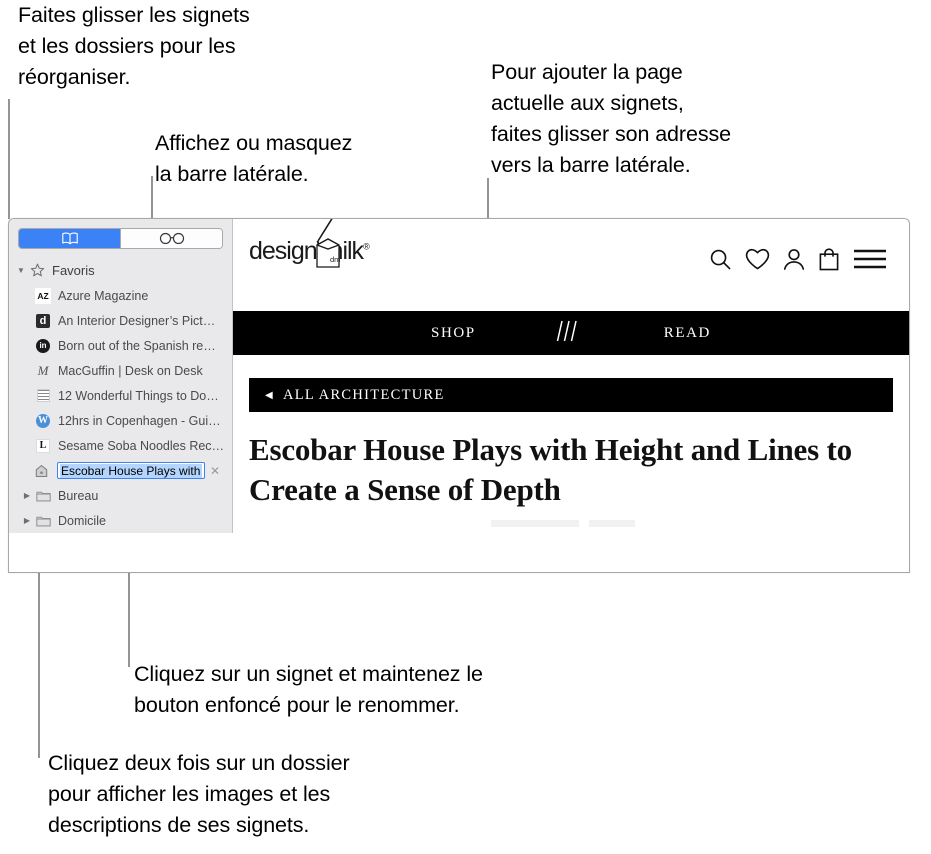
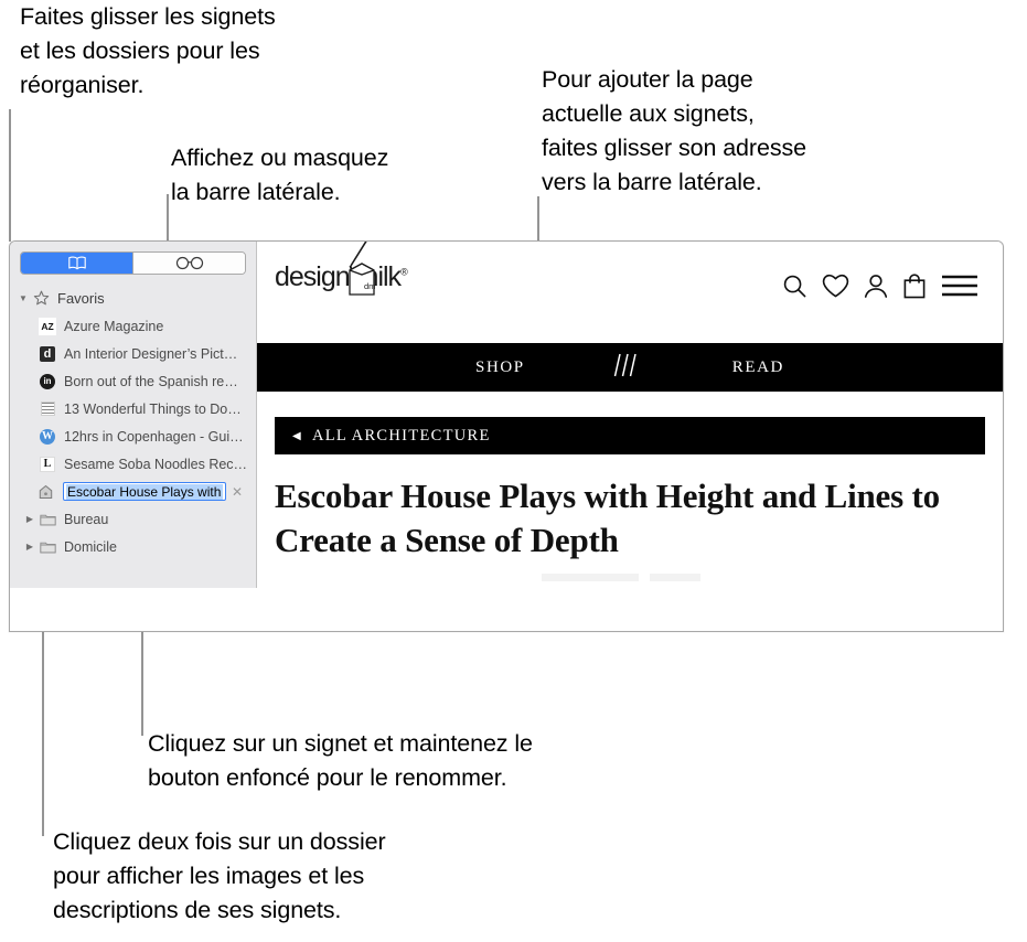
  Faites glisser les signets
  et les dossiers pour les
  réorganiser.
  Affichez ou masquez
  la barre latérale.
  Pour ajouter la page
  actuelle aux signets,
  faites glisser son adresse
  vers la barre latérale.
  Cliquez sur un signet et maintenez le
  bouton enfoncé pour le renommer.
  Cliquez deux fois sur un dossier
  pour afficher les images et les
  descriptions de ses signets.
  ▼
  Favoris
  AZ
  Azure Magazine
  d
  An Interior Designer’s Pict…
  in
  Born out of the Spanish re…
- M
- MacGuffin | Desk on Desk
- 12 Wonderful Things to Do…
+ 13 Wonderful Things to Do…
  W
  12hrs in Copenhagen - Gui…
  L
  Sesame Soba Noodles Rec…
  Escobar House Plays with
  ✕
  ▶
  Bureau
  ▶
  Domicile
  designilk®
  dm
  SHOP
  READ
  ◀
  ALL ARCHITECTURE
  Escobar House Plays with Height and Lines to Create a Sense of Depth
